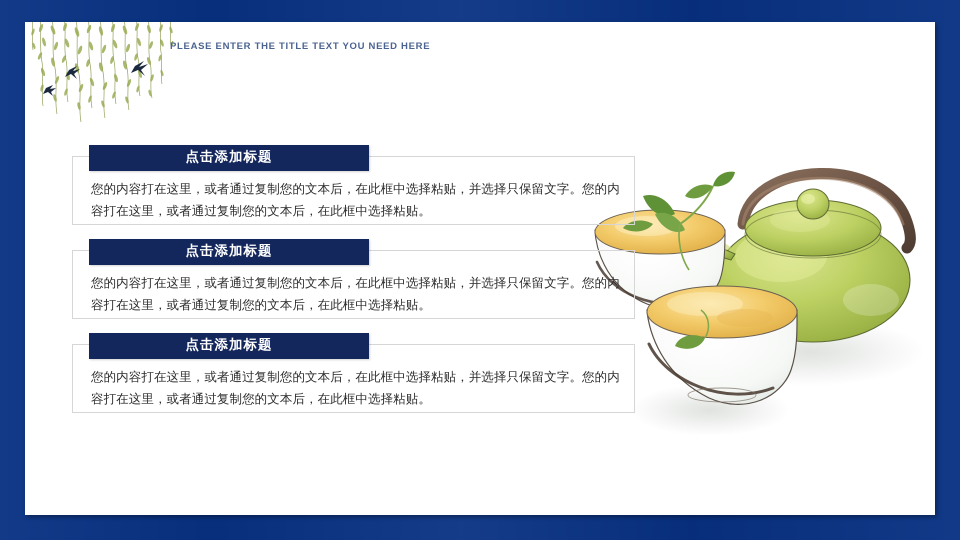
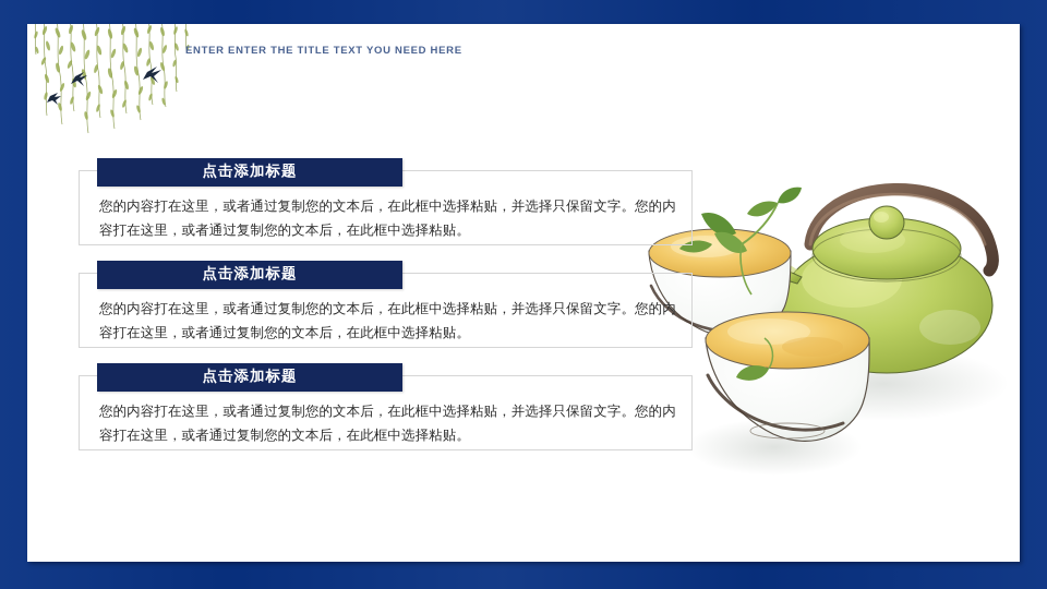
- PLEASE ENTER THE TITLE TEXT YOU NEED HERE
+ ENTER ENTER THE TITLE TEXT YOU NEED HERE
  点击添加标题
  您的内容打在这里，或者通过复制您的文本后，在此框中选择粘贴，并选择只保留文字。您的内容打在这里，或者通过复制您的文本后，在此框中选择粘贴。
  点击添加标题
  您的内容打在这里，或者通过复制您的文本后，在此框中选择粘贴，并选择只保留文字。您的内容打在这里，或者通过复制您的文本后，在此框中选择粘贴。
  点击添加标题
  您的内容打在这里，或者通过复制您的文本后，在此框中选择粘贴，并选择只保留文字。您的内容打在这里，或者通过复制您的文本后，在此框中选择粘贴。
